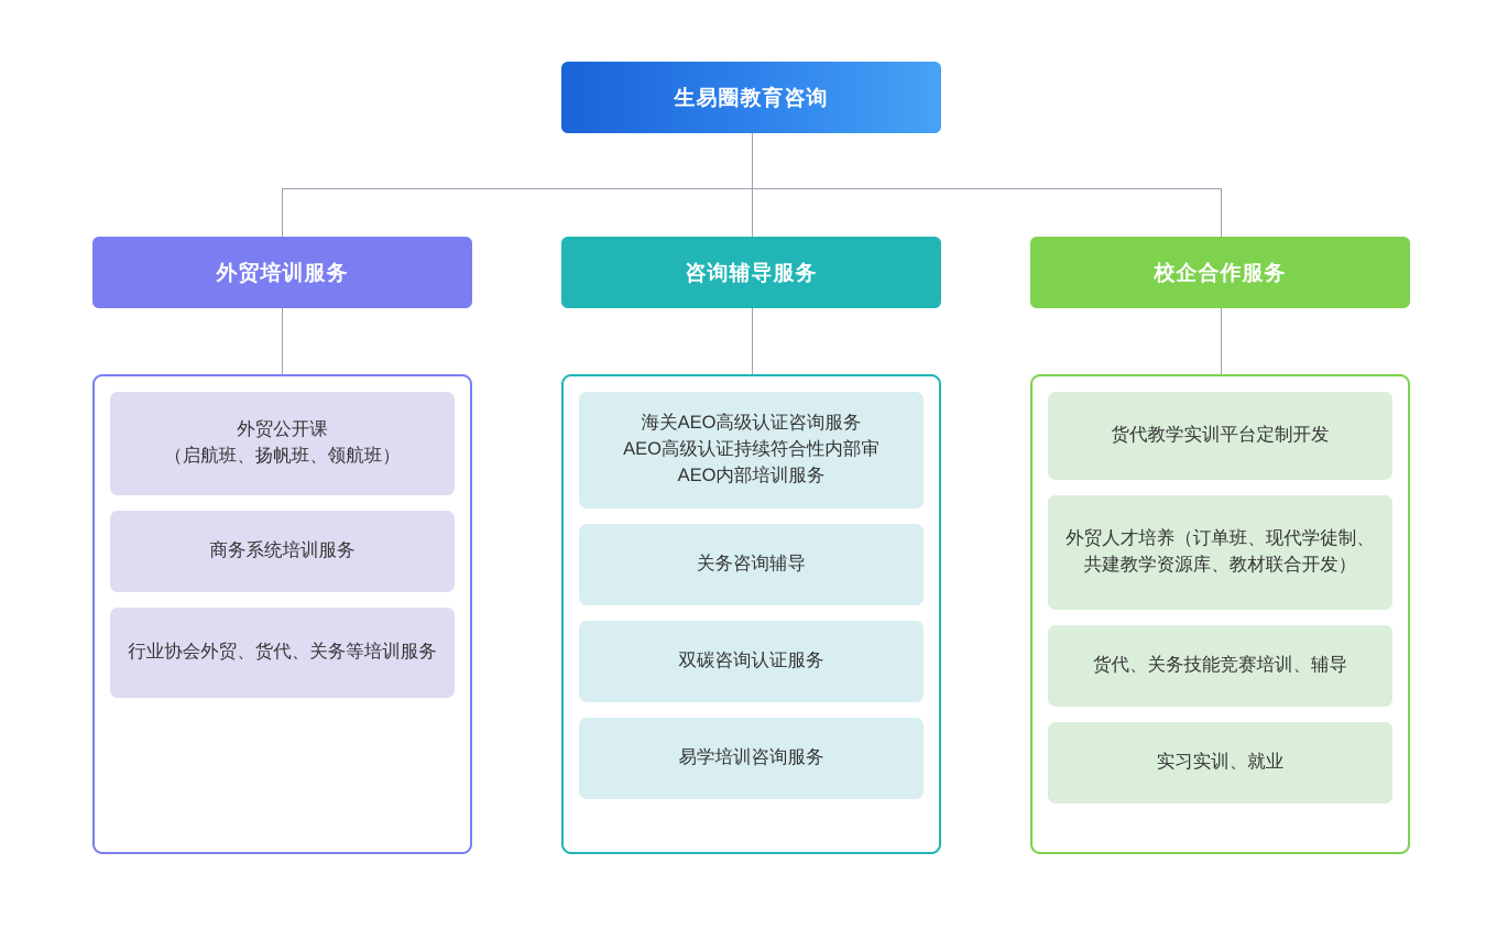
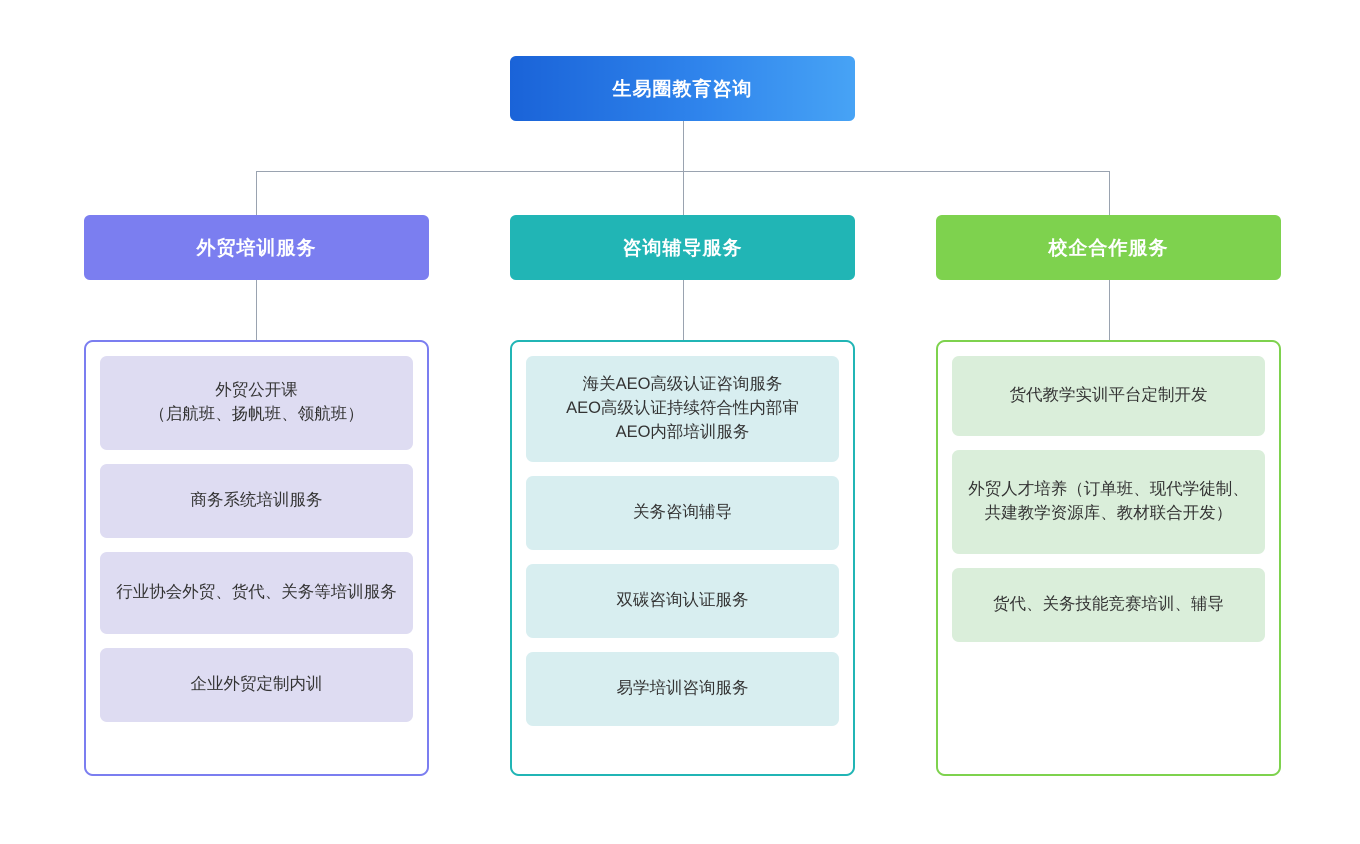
  生易圈教育咨询
  外贸培训服务
  咨询辅导服务
  校企合作服务
  外贸公开课
  （启航班、扬帆班、领航班）
  商务系统培训服务
  行业协会外贸、货代、关务等培训服务
+ 企业外贸定制内训
  海关AEO高级认证咨询服务
  AEO高级认证持续符合性内部审
  AEO内部培训服务
  关务咨询辅导
  双碳咨询认证服务
  易学培训咨询服务
  货代教学实训平台定制开发
  外贸人才培养（订单班、现代学徒制、共建教学资源库、教材联合开发）
  货代、关务技能竞赛培训、辅导
- 实习实训、就业
